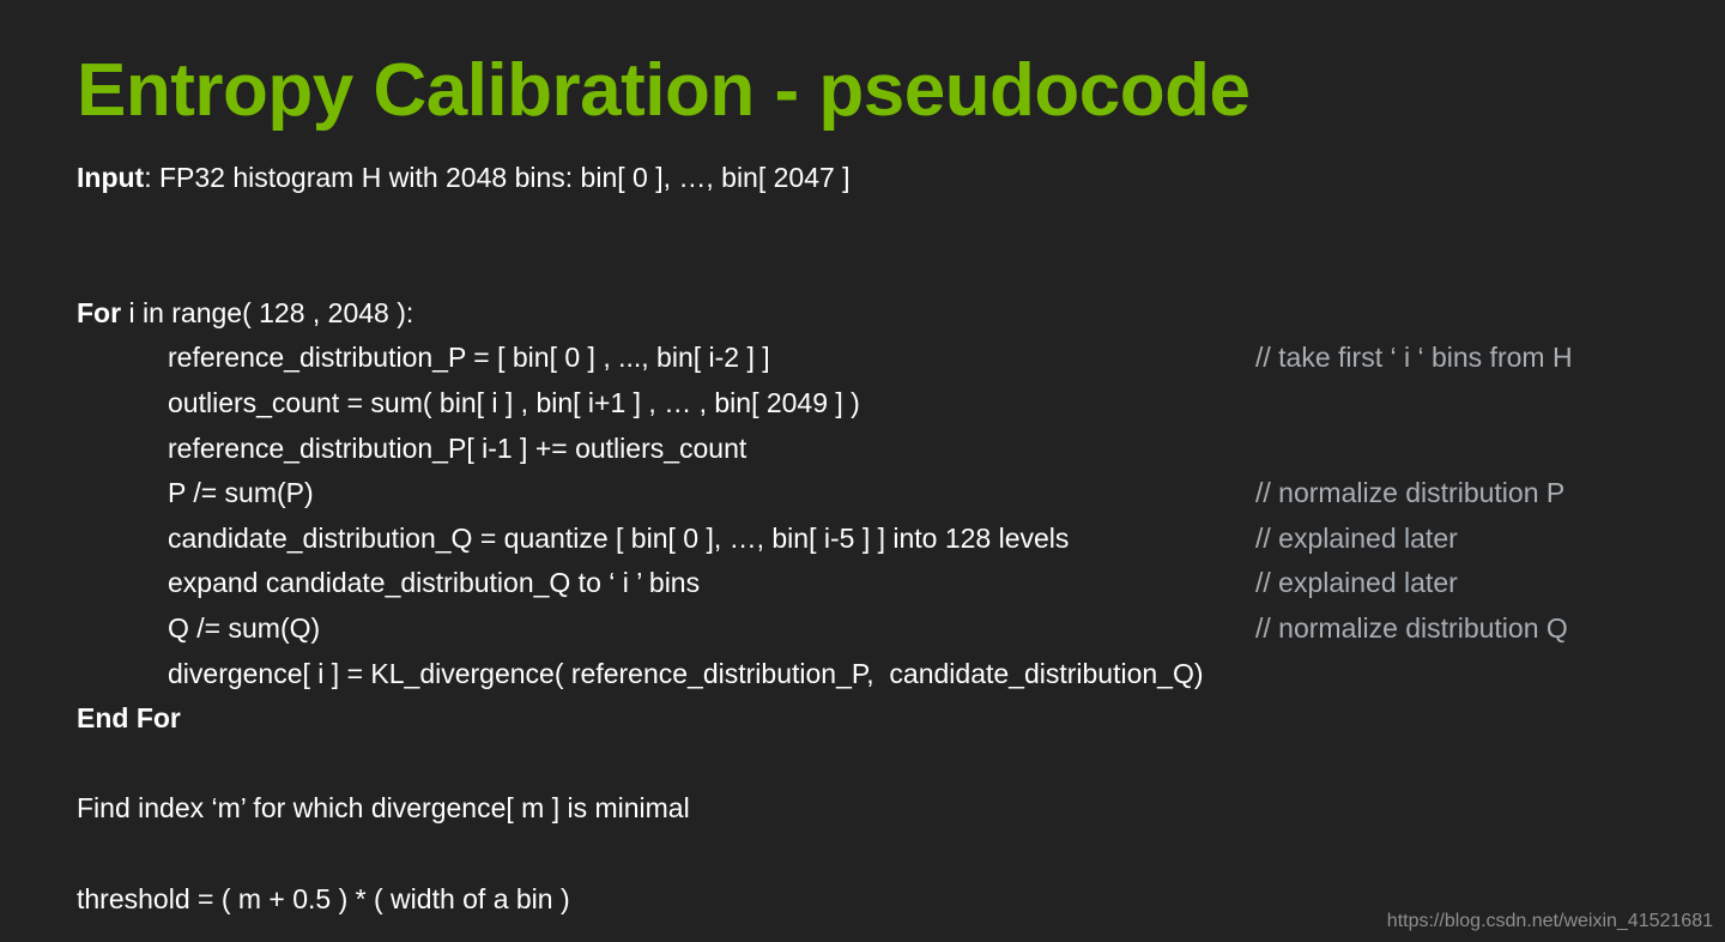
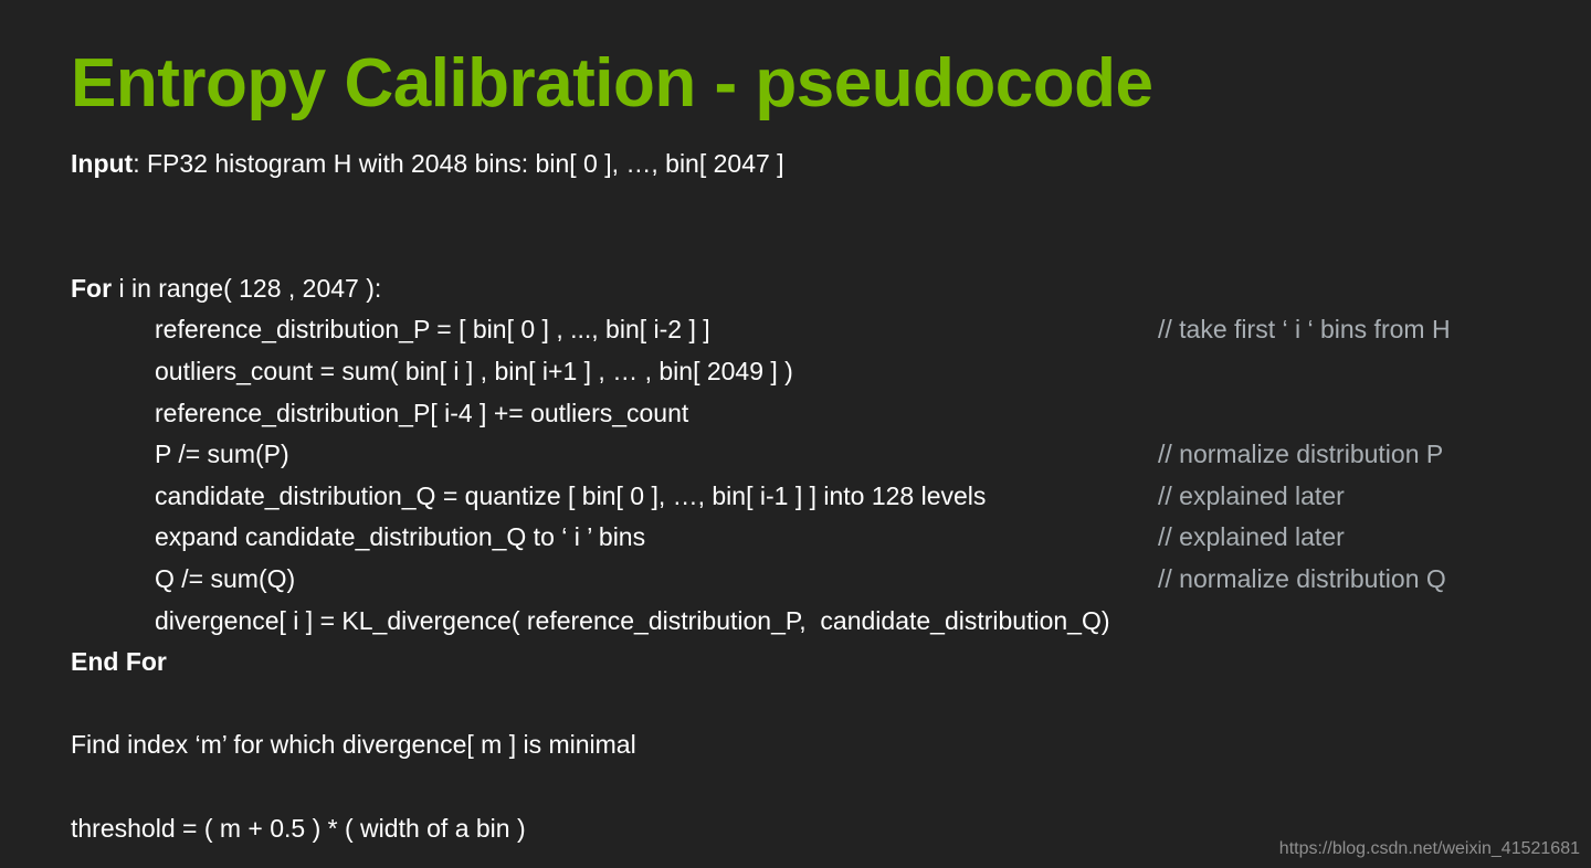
  Entropy Calibration - pseudocode
  Input: FP32 histogram H with 2048 bins: bin[ 0 ], …, bin[ 2047 ]
- For i in range( 128 , 2048 ):
+ For i in range( 128 , 2047 ):
  reference_distribution_P = [ bin[ 0 ] , ..., bin[ i-2 ] ]
  // take first ‘ i ‘ bins from H
  outliers_count = sum( bin[ i ] , bin[ i+1 ] , … , bin[ 2049 ] )
- reference_distribution_P[ i-1 ] += outliers_count
+ reference_distribution_P[ i-4 ] += outliers_count
  P /= sum(P)
  // normalize distribution P
- candidate_distribution_Q = quantize [ bin[ 0 ], …, bin[ i-5 ] ] into 128 levels
+ candidate_distribution_Q = quantize [ bin[ 0 ], …, bin[ i-1 ] ] into 128 levels
  // explained later
  expand candidate_distribution_Q to ‘ i ’ bins
  // explained later
  Q /= sum(Q)
  // normalize distribution Q
  divergence[ i ] = KL_divergence( reference_distribution_P, candidate_distribution_Q)
  End For
  Find index ‘m’ for which divergence[ m ] is minimal
  threshold = ( m + 0.5 ) * ( width of a bin )
  https://blog.csdn.net/weixin_41521681
